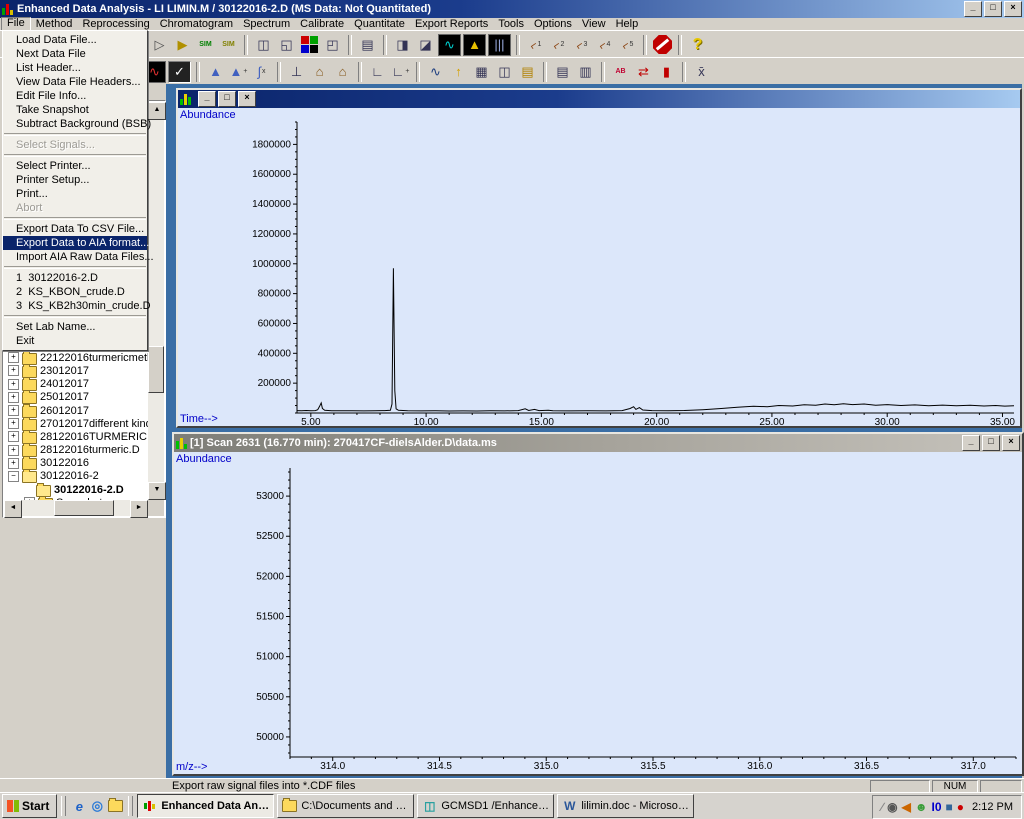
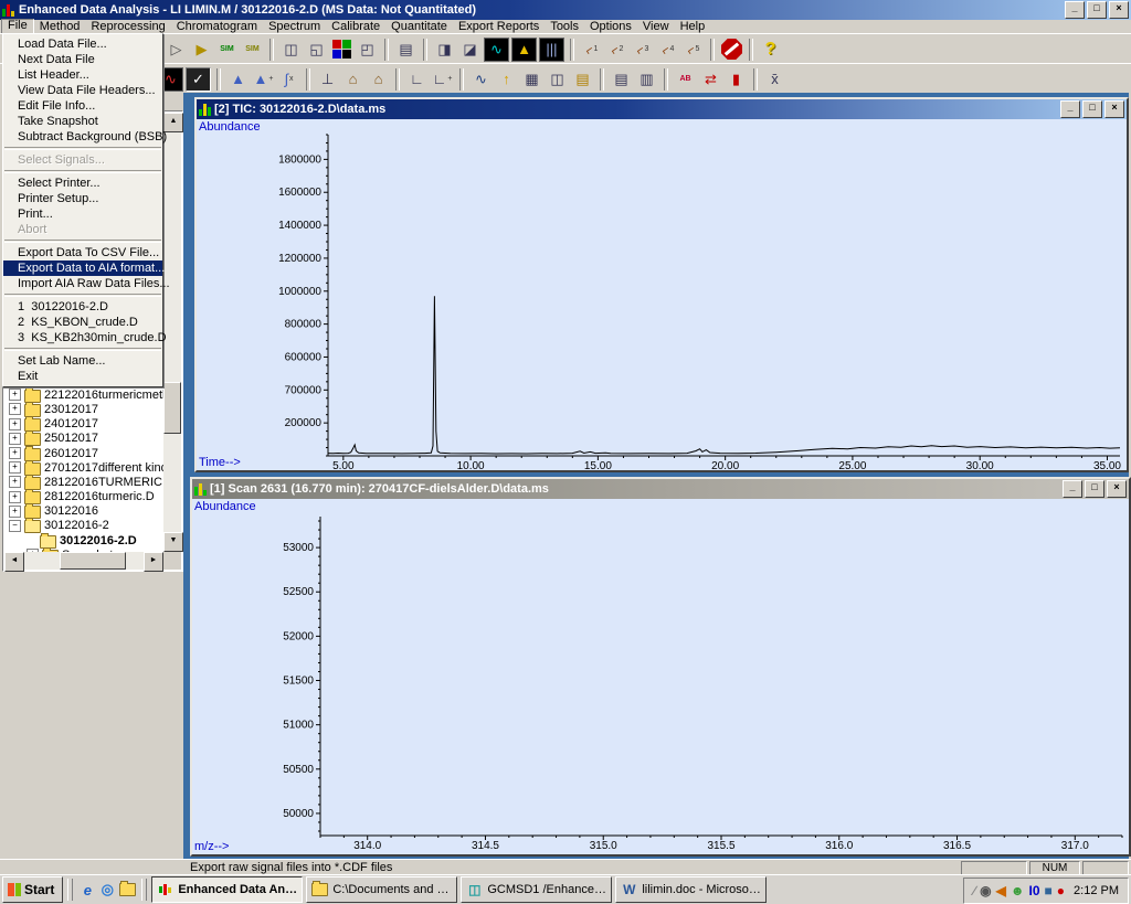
  Enhanced Data Analysis - LI LIMIN.M / 30122016-2.D (MS Data: Not Quantitated)
  _
  □
  ×
  File
  Method
  Reprocessing
  Chromatogram
  Spectrum
  Calibrate
  Quantitate
  Export Reports
  Tools
  Options
  View
  Help
  ▷
  ▶
  ◫
  ◱
  ◰
  ▤
  ◨
  ◪
  ∿
  ▲
  |||
  ?
  ∿
  ✓
  ▲
  ▲
  ∫
  ⊥
  ⌂
  ⌂
  ∟
  ∟
  ∿
  ↑
  ▦
  ◫
  ▤
  ▤
  ▥
  ⇄
  ▮
  x̄
  +
  22122016turmericmet
  +
  23012017
  +
  24012017
  +
  25012017
  +
  26012017
  +
  27012017different kin
  +
  28122016TURMERIC
  +
  28122016turmeric.D
  +
  30122016
  −
  30122016-2
  30122016-2.D
+ [2] TIC: 30122016-2.D\data.ms
  _
  □
  ×
  Abundance
  5.00
  10.00
  15.00
  20.00
  25.00
  30.00
  35.00
  200000
- 400000
+ 700000
  600000
  800000
  1000000
  1200000
  1400000
  1600000
  1800000
  Time-->
  [1] Scan 2631 (16.770 min): 270417CF-dielsAlder.D\data.ms
  _
  □
  ×
  Abundance
  314.0
  314.5
  315.0
  315.5
  316.0
  316.5
  317.0
  50000
  50500
  51000
  51500
  52000
  52500
  53000
  m/z-->
  Load Data File...
  Next Data File
  List Header...
  View Data File Headers...
  Edit File Info...
  Take Snapshot
  Subtract Background (BSB)
  Select Signals...
  Select Printer...
  Printer Setup...
  Print...
  Abort
  Export Data To CSV File...
  Export Data to AIA format...
  Import AIA Raw Data Files...
  1 30122016-2.D
  2 KS_KBON_crude.D
  3 KS_KB2h30min_crude.D
  Set Lab Name...
  Exit
  Export raw signal files into *.CDF files
  NUM
  Start
  e
  ◎
  Enhanced Data Anal
  C:\Documents and Se
  ◫
  GCMSD1 /Enhanced -
  W
  lilimin.doc - Microsoft
  ∕
  ◉
  ◀
  ☻
  I0
  ■
  ●
  2:12 PM
